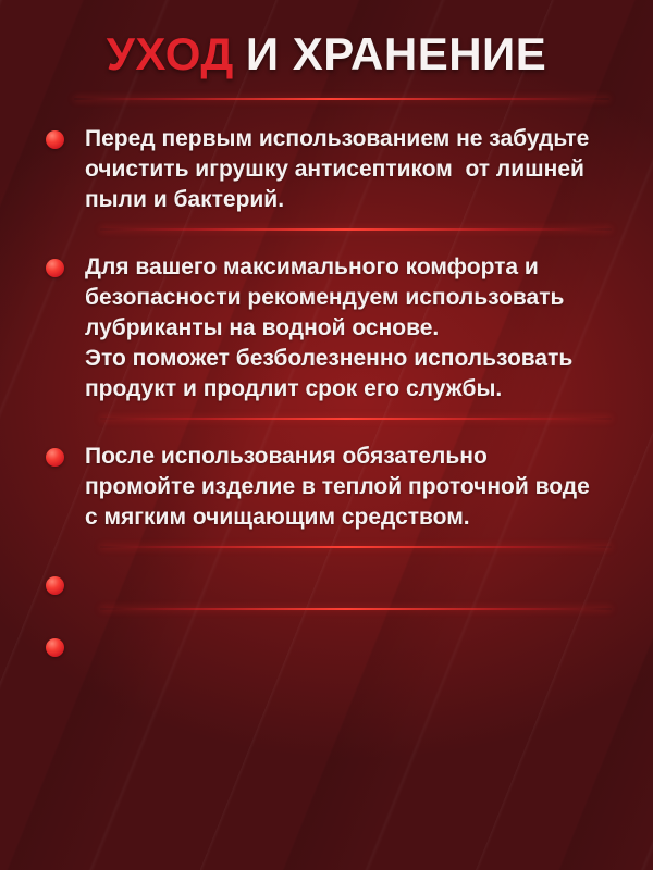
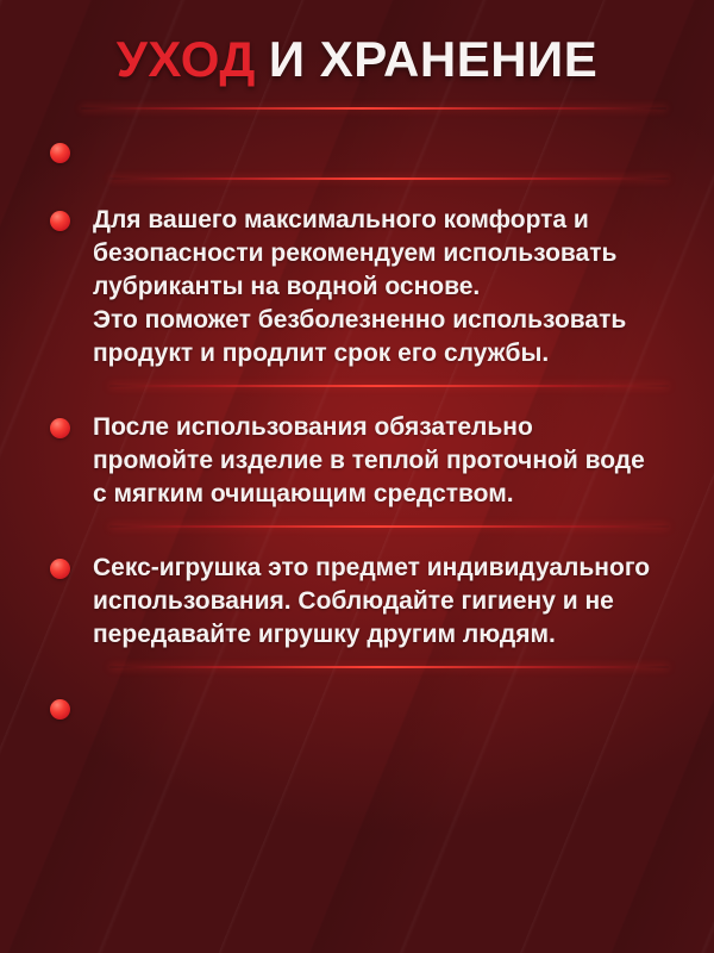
  УХОД И ХРАНЕНИЕ
- Перед первым использованием не забудьте
- очистить игрушку антисептиком от лишней
- пыли и бактерий.
  Для вашего максимального комфорта и
  безопасности рекомендуем использовать
  лубриканты на водной основе.
  Это поможет безболезненно использовать
  продукт и продлит срок его службы.
  После использования обязательно
  промойте изделие в теплой проточной воде
  с мягким очищающим средством.
+ Секс-игрушка это предмет индивидуального
+ использования. Соблюдайте гигиену и не
+ передавайте игрушку другим людям.
